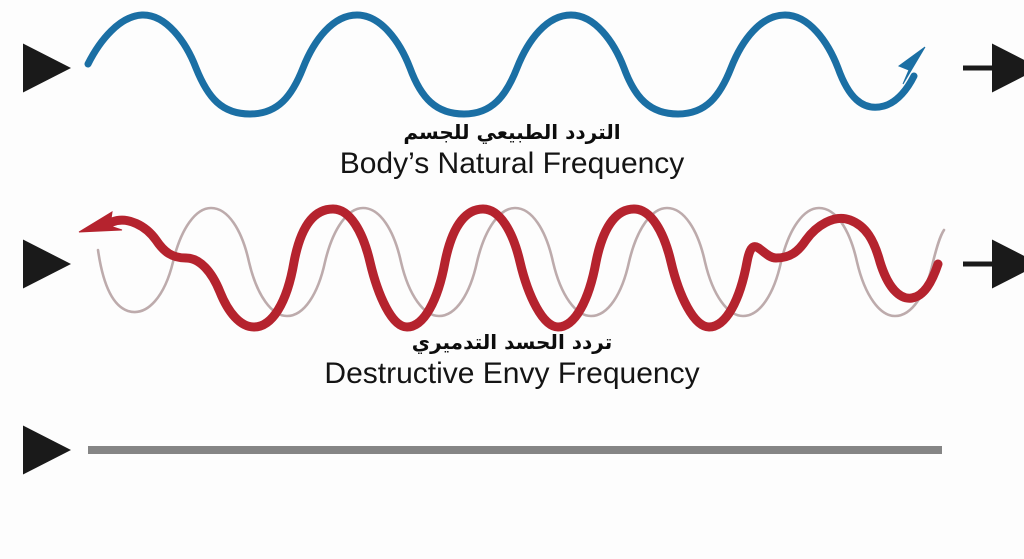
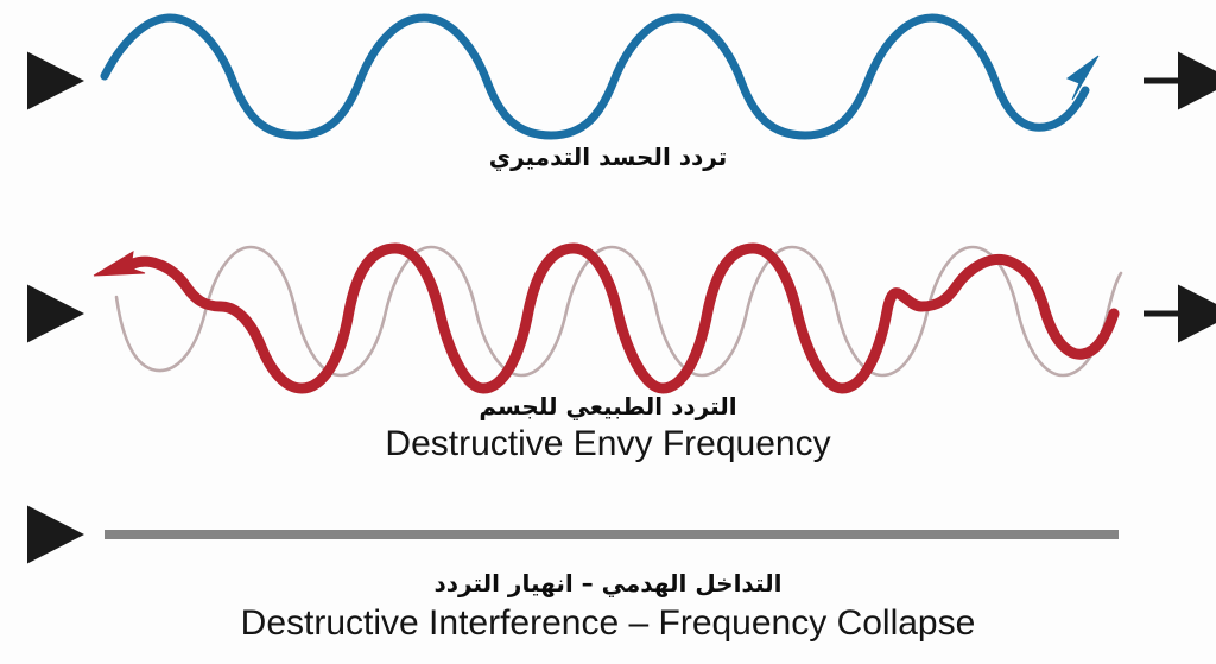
- التردد الطبيعي للجسم
+ تردد الحسد التدميري
- Body’s Natural Frequency
- تردد الحسد التدميري
+ التردد الطبيعي للجسم
  Destructive Envy Frequency
+ التداخل الهدمي – انهيار التردد
+ Destructive Interference – Frequency Collapse
